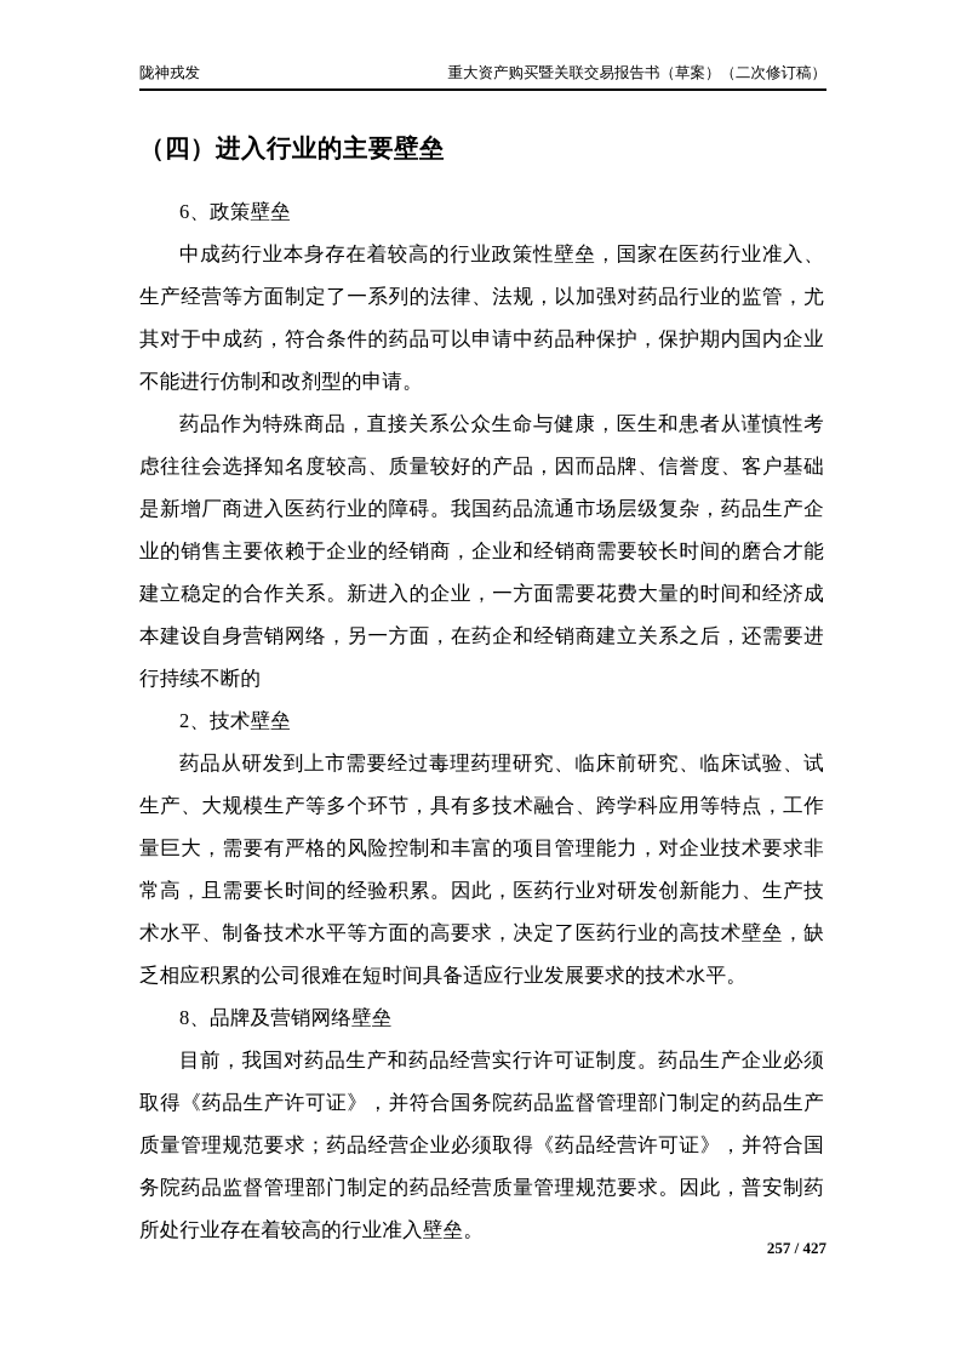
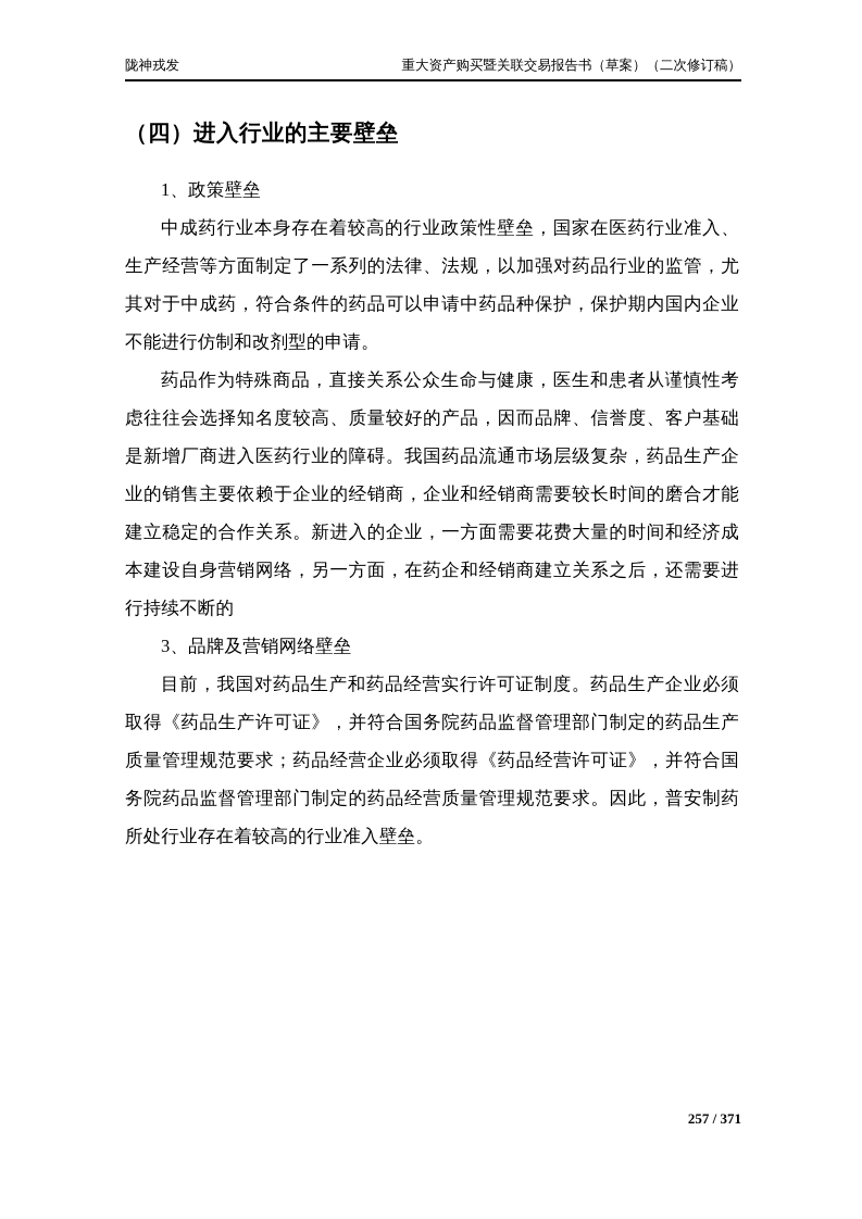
  陇神戎发
  重大资产购买暨关联交易报告书（草案）（二次修订稿）
  （四）进入行业的主要壁垒
- 6、政策壁垒
+ 1、政策壁垒
  中成药行业本身存在着较高的行业政策性壁垒，国家在医药行业准入、生产经营等方面制定了一系列的法律、法规，以加强对药品行业的监管，尤其对于中成药，符合条件的药品可以申请中药品种保护，保护期内国内企业不能进行仿制和改剂型的申请。
  药品作为特殊商品，直接关系公众生命与健康，医生和患者从谨慎性考虑往往会选择知名度较高、质量较好的产品，因而品牌、信誉度、客户基础是新增厂商进入医药行业的障碍。我国药品流通市场层级复杂，药品生产企业的销售主要依赖于企业的经销商，企业和经销商需要较长时间的磨合才能建立稳定的合作关系。新进入的企业，一方面需要花费大量的时间和经济成本建设自身营销网络，另一方面，在药企和经销商建立关系之后，还需要进行持续不断的
- 2、技术壁垒
- 药品从研发到上市需要经过毒理药理研究、临床前研究、临床试验、试生产、大规模生产等多个环节，具有多技术融合、跨学科应用等特点，工作量巨大，需要有严格的风险控制和丰富的项目管理能力，对企业技术要求非常高，且需要长时间的经验积累。因此，医药行业对研发创新能力、生产技术水平、制备技术水平等方面的高要求，决定了医药行业的高技术壁垒，缺乏相应积累的公司很难在短时间具备适应行业发展要求的技术水平。
- 8、品牌及营销网络壁垒
+ 3、品牌及营销网络壁垒
  目前，我国对药品生产和药品经营实行许可证制度。药品生产企业必须取得《药品生产许可证》，并符合国务院药品监督管理部门制定的药品生产质量管理规范要求；药品经营企业必须取得《药品经营许可证》，并符合国务院药品监督管理部门制定的药品经营质量管理规范要求。因此，普安制药所处行业存在着较高的行业准入壁垒。
- 257 / 427
+ 257 / 371
